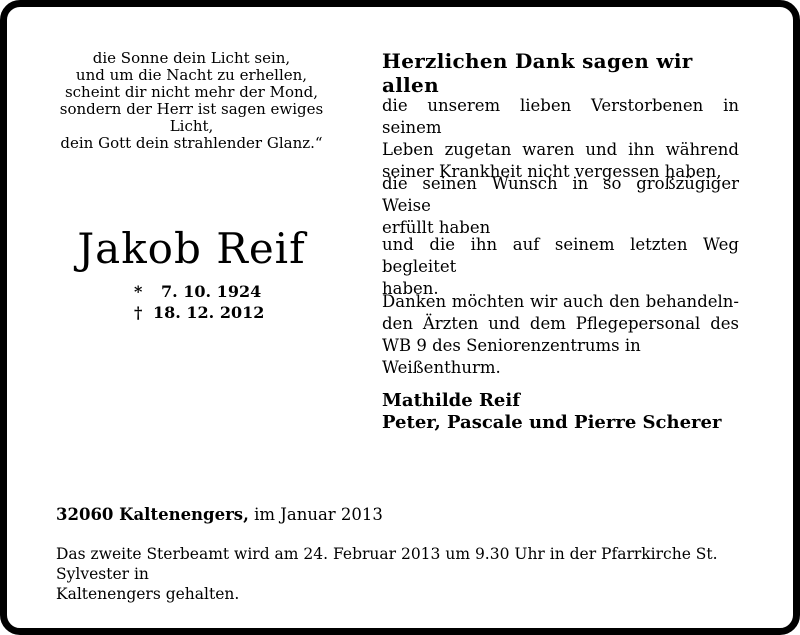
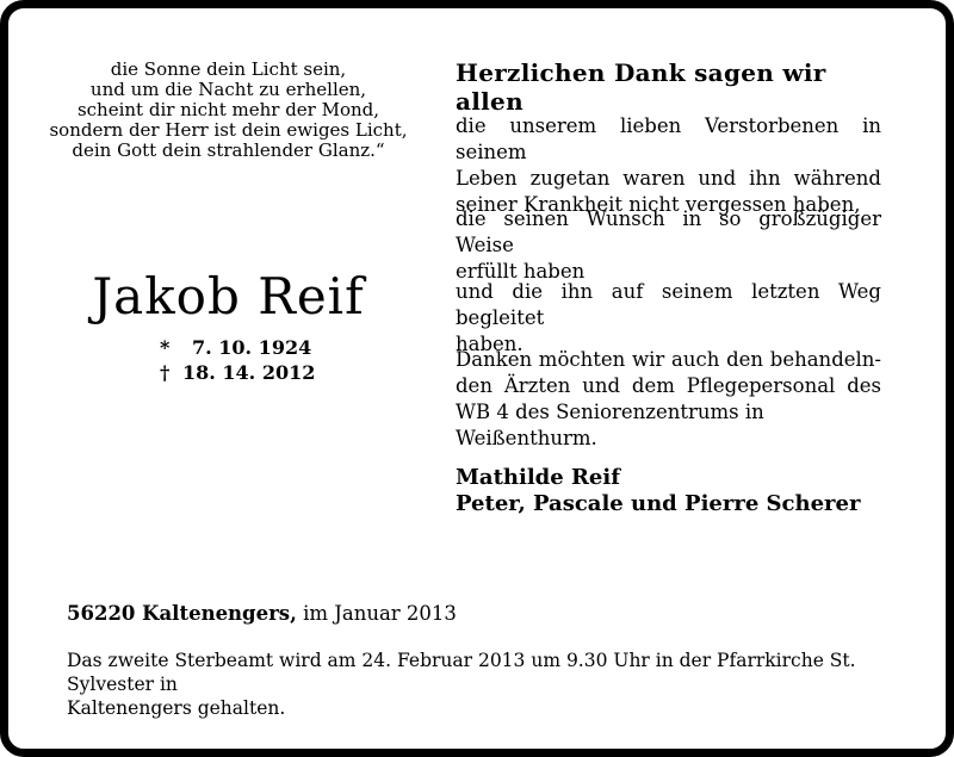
  die Sonne dein Licht sein,
  und um die Nacht zu erhellen,
  scheint dir nicht mehr der Mond,
- sondern der Herr ist sagen ewiges Licht,
+ sondern der Herr ist dein ewiges Licht,
  dein Gott dein strahlender Glanz.“
  Jakob Reif
  * 7. 10. 1924
- † 18. 12. 2012
+ † 18. 14. 2012
  Herzlichen Dank sagen wir allen
  die unserem lieben Verstorbenen in seinem
  Leben zugetan waren und ihn während
  seiner Krankheit nicht vergessen haben,
  die seinen Wunsch in so großzügiger Weise
  erfüllt haben
  und die ihn auf seinem letzten Weg begleitet
  haben.
  Danken möchten wir auch den behandeln-
  den Ärzten und dem Pflegepersonal des
- WB 9 des Seniorenzentrums in Weißenthurm.
+ WB 4 des Seniorenzentrums in Weißenthurm.
  Mathilde Reif
  Peter, Pascale und Pierre Scherer
- 32060 Kaltenengers, im Januar 2013
+ 56220 Kaltenengers, im Januar 2013
  Das zweite Sterbeamt wird am 24. Februar 2013 um 9.30 Uhr in der Pfarrkirche St. Sylvester in
  Kaltenengers gehalten.
